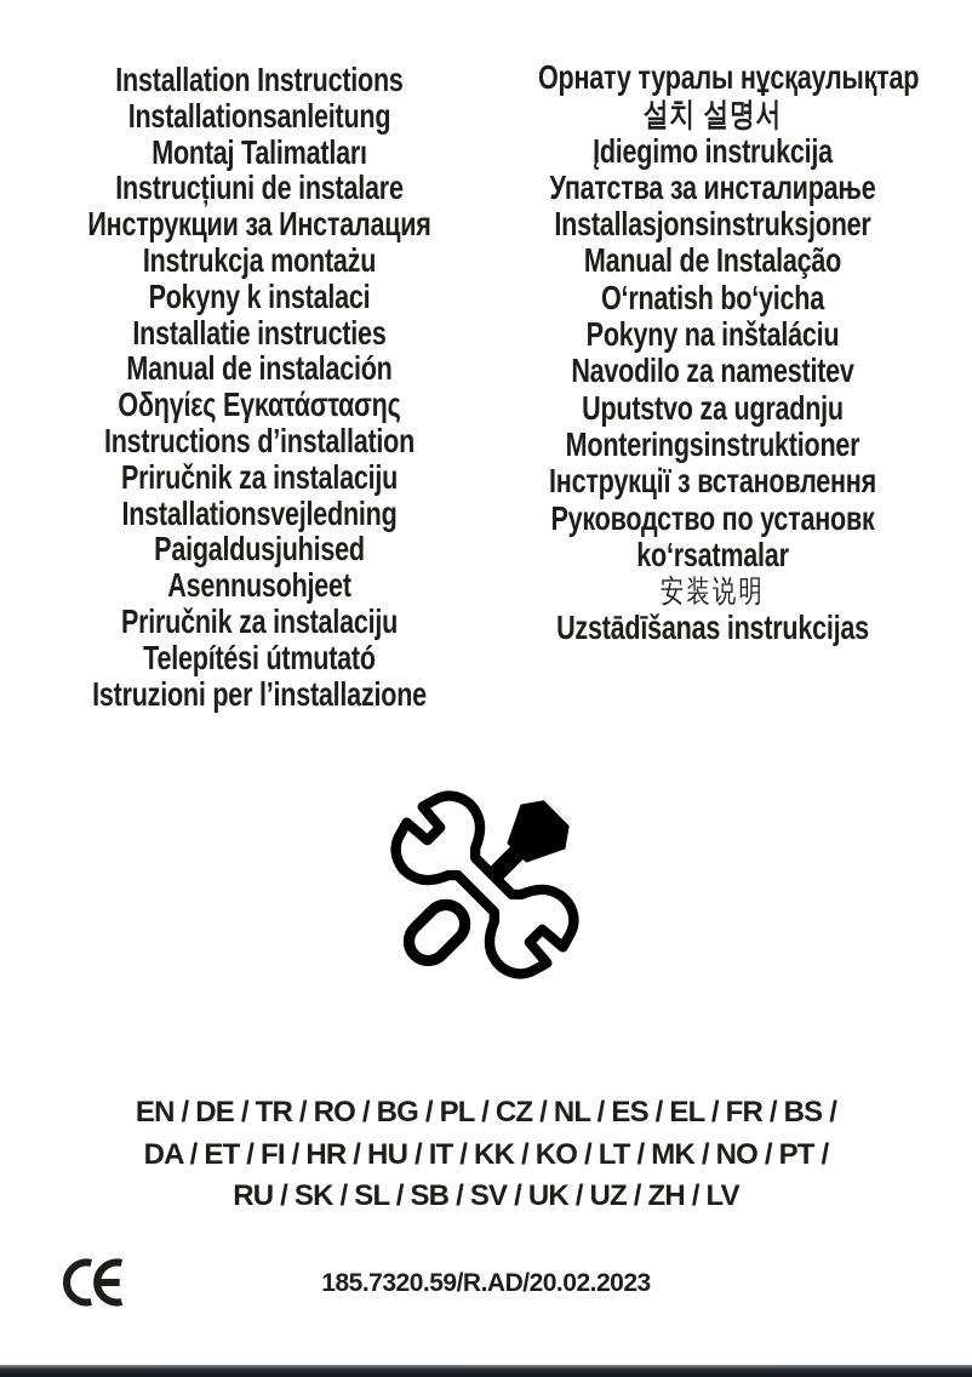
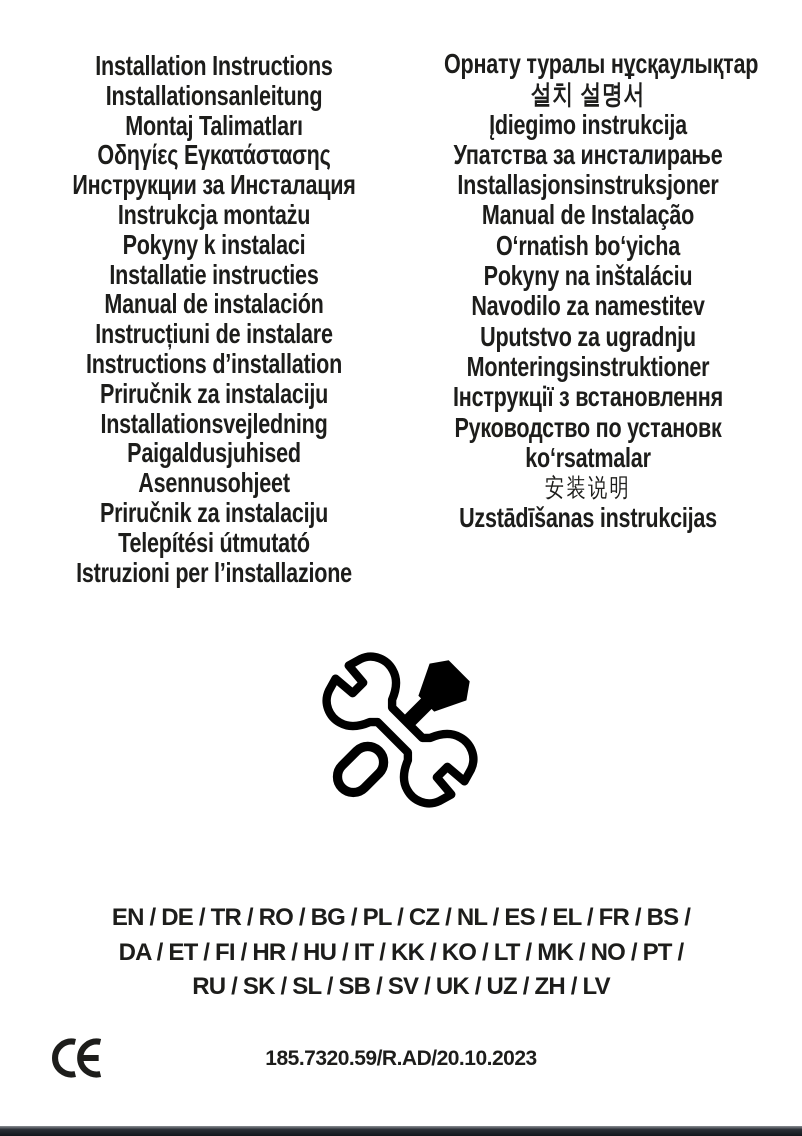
  Installation Instructions
  Installationsanleitung
  Montaj Talimatları
- Instrucțiuni de instalare
+ Οδηγίες Εγκατάστασης
  Инструкции за Инсталация
  Instrukcja montażu
  Pokyny k instalaci
  Installatie instructies
  Manual de instalación
- Οδηγίες Εγκατάστασης
+ Instrucțiuni de instalare
  Instructions d’installation
  Priručnik za instalaciju
  Installationsvejledning
  Paigaldusjuhised
  Asennusohjeet
  Priručnik za instalaciju
  Telepítési útmutató
  Istruzioni per l’installazione
  Орнату туралы нұсқаулықтар
  설치 설명서
  Įdiegimo instrukcija
  Упатства за инсталирање
  Installasjonsinstruksjoner
  Manual de Instalação
  O‘rnatish bo‘yicha
  Pokyny na inštaláciu
  Navodilo za namestitev
  Uputstvo za ugradnju
  Monteringsinstruktioner
  Інструкції з встановлення
  Руководство по установк
  ko‘rsatmalar
  安装说明
  Uzstādīšanas instrukcijas
  EN / DE / TR / RO / BG / PL / CZ / NL / ES / EL / FR / BS /
  DA / ET / FI / HR / HU / IT / KK / KO / LT / MK / NO / PT /
  RU / SK / SL / SB / SV / UK / UZ / ZH / LV
- 185.7320.59/R.AD/20.02.2023
+ 185.7320.59/R.AD/20.10.2023
